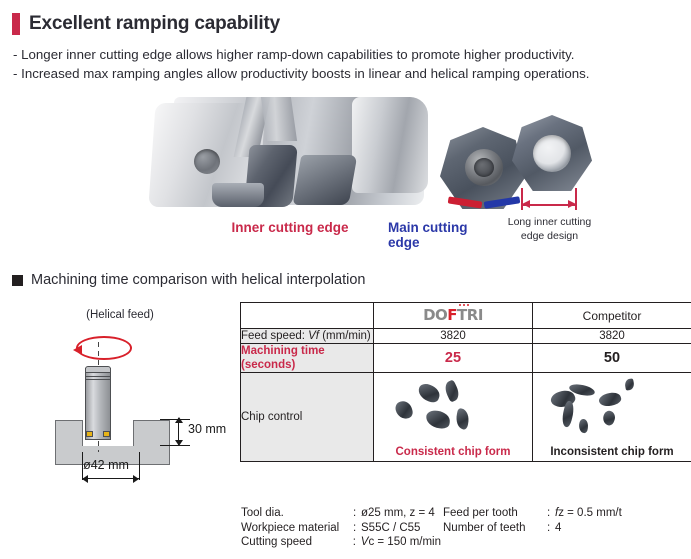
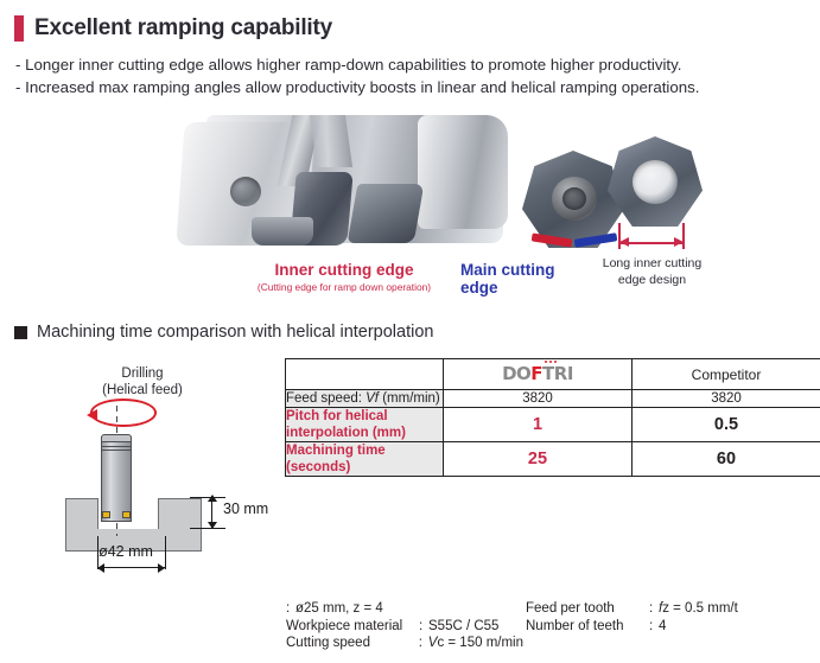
  Excellent ramping capability
  - Longer inner cutting edge allows higher ramp-down capabilities to promote higher productivity.
  - Increased max ramping angles allow productivity boosts in linear and helical ramping operations.
  Inner cutting edge
+ (Cutting edge for ramp down operation)
  Main cutting
  edge
  Long inner cutting
  edge design
  Machining time comparison with helical interpolation
+ Drilling
  (Helical feed)
  30 mm
  ø42 mm
  	DOFTRI	Competitor
  Feed speed: Vf (mm/min)	3820	3820
+ Pitch for helical interpolation (mm)	1	0.5
- Machining time (seconds)	25	50
+ Machining time (seconds)	25	60
- Chip control	Consistent chip form	Inconsistent chip form
- Tool dia.
  :
  ø25 mm, z = 4
  Workpiece material
  :
  S55C / C55
  Cutting speed
  :
  Vc = 150 m/min
  Feed per tooth
  :
  fz = 0.5 mm/t
  Number of teeth
  :
  4
